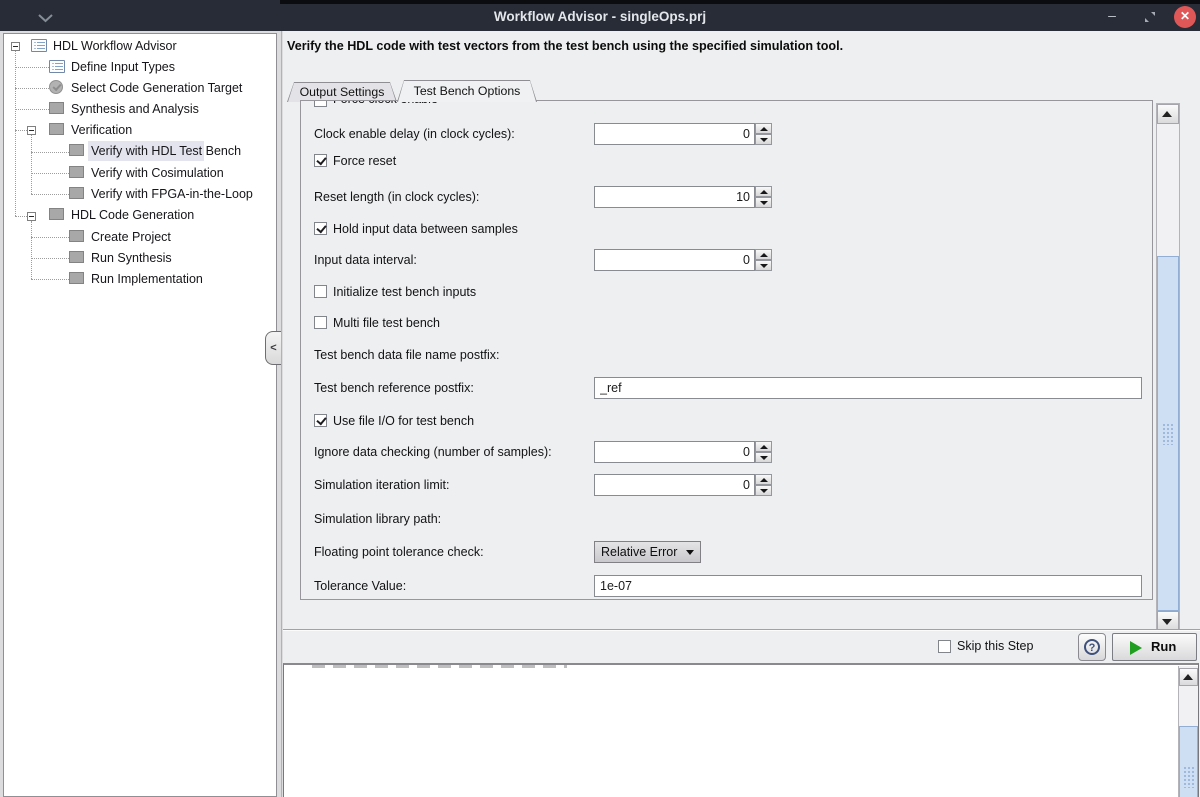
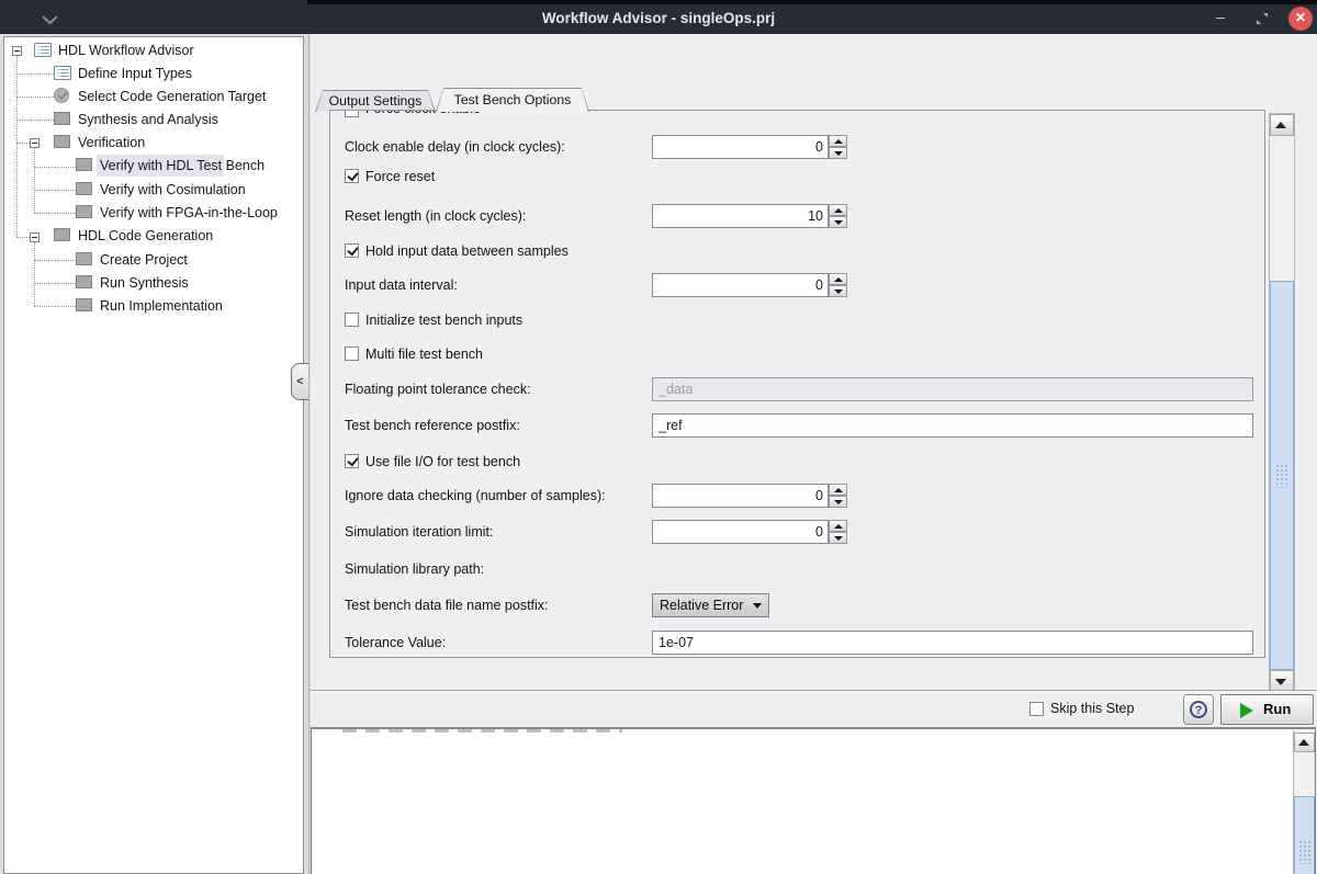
  Workflow Advisor - singleOps.prj
  –
  ✕
  HDL Workflow Advisor
  Define Input Types
  Select Code Generation Target
  Synthesis and Analysis
  Verification
  Verify with HDL Test Bench
  Verify with Cosimulation
  Verify with FPGA-in-the-Loop
  HDL Code Generation
  Create Project
  Run Synthesis
  Run Implementation
  <
- Verify the HDL code with test vectors from the test bench using the specified simulation tool.
  Output Settings
  Test Bench Options
  Clock enable delay (in clock cycles):
  0
  Force reset
  Reset length (in clock cycles):
  10
  Hold input data between samples
  Input data interval:
  0
  Initialize test bench inputs
  Multi file test bench
- Test bench data file name postfix:
+ Floating point tolerance check:
+ _data
  Test bench reference postfix:
  _ref
  Use file I/O for test bench
  Ignore data checking (number of samples):
  0
  Simulation iteration limit:
  0
  Simulation library path:
- Floating point tolerance check:
+ Test bench data file name postfix:
  Relative Error
  Tolerance Value:
  1e-07
  Skip this Step
  ?
  Run
